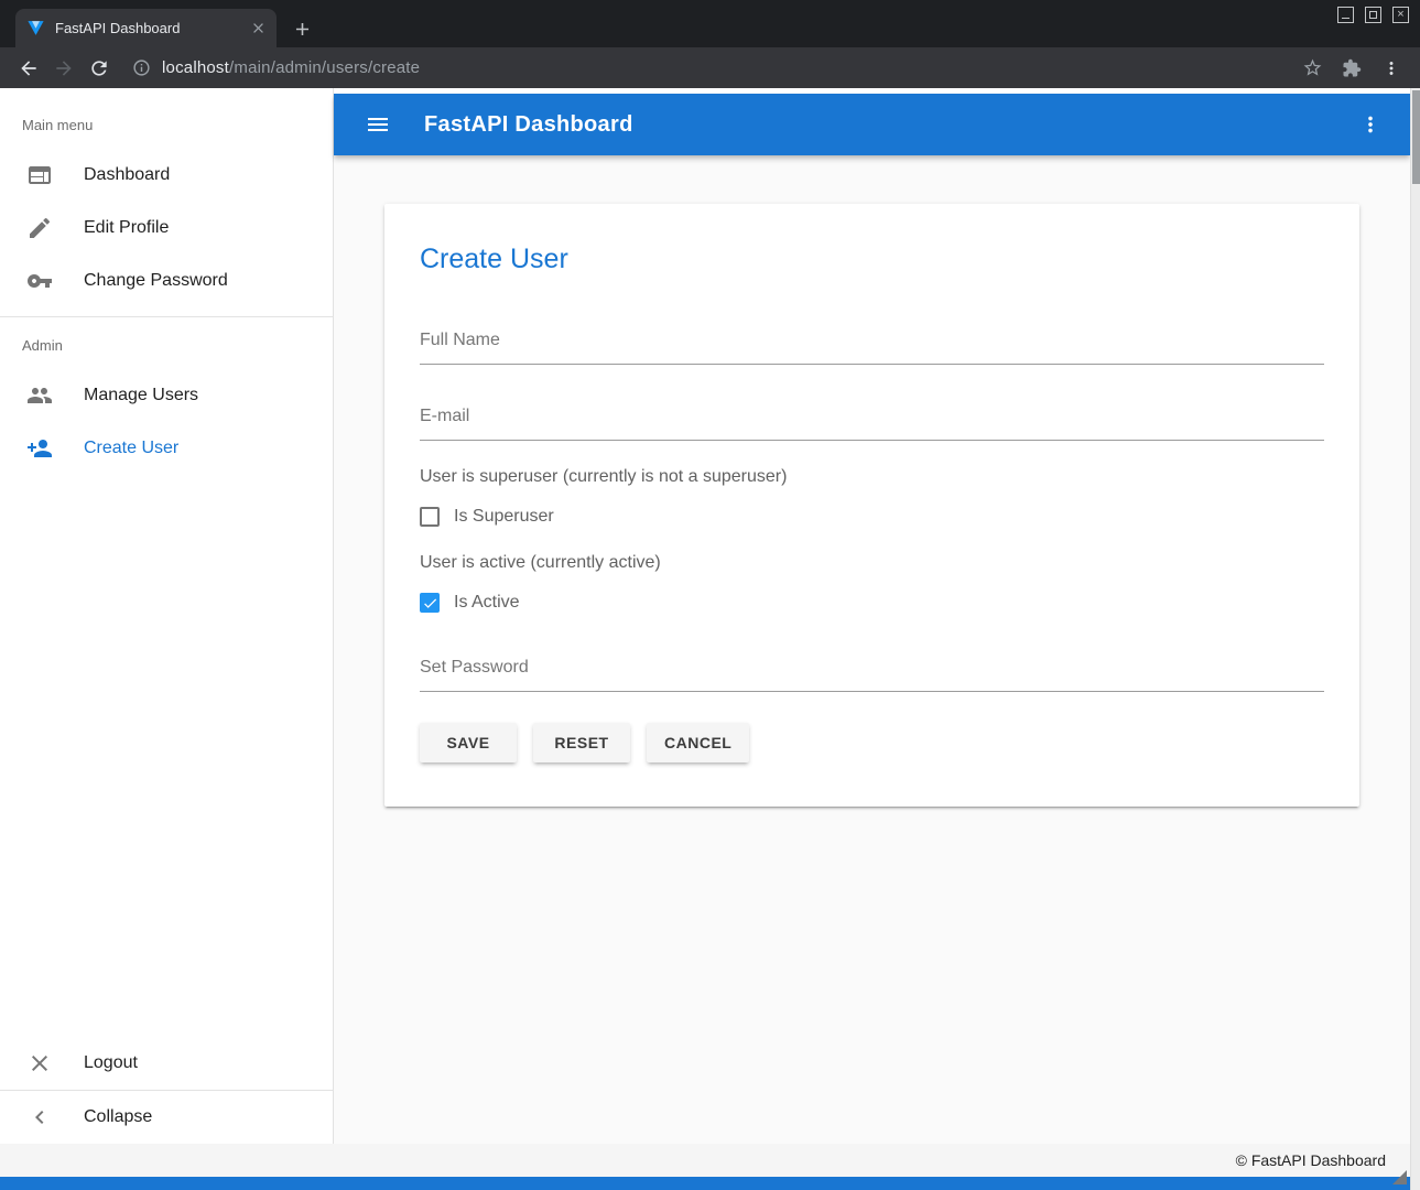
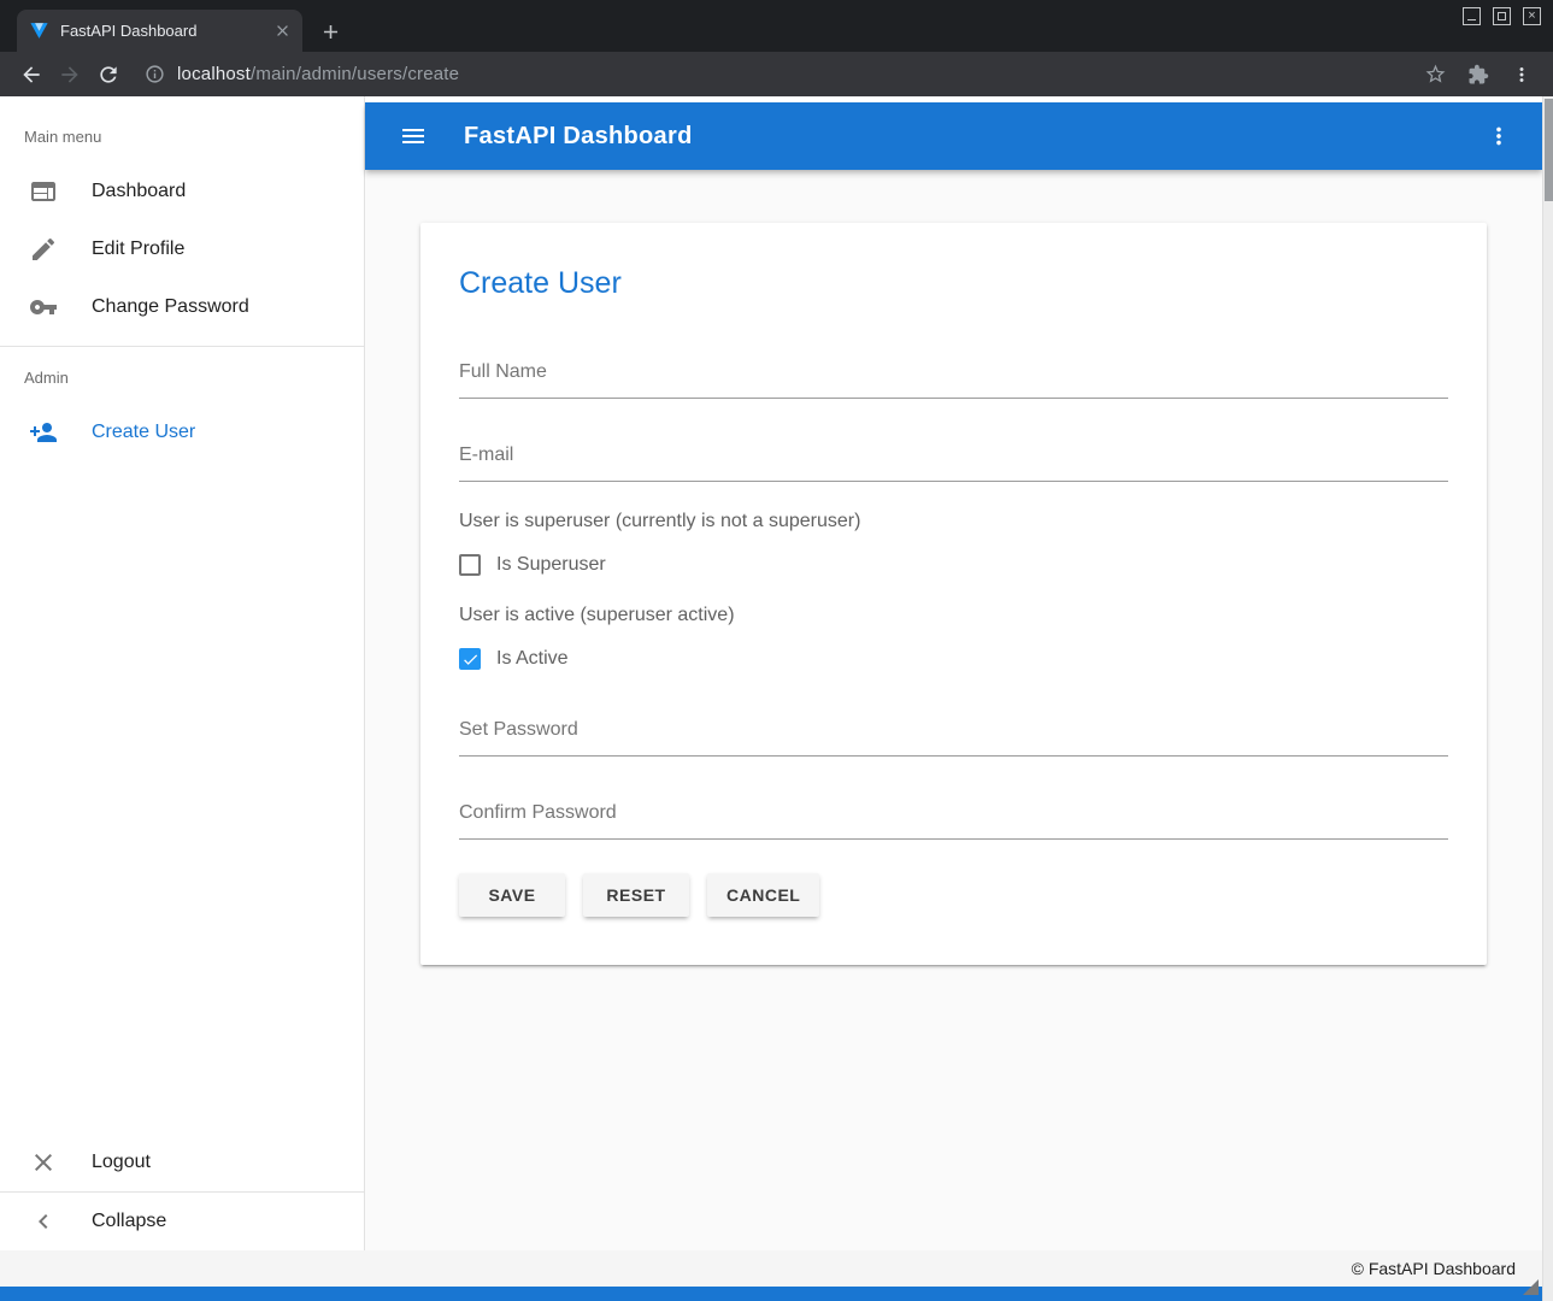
  FastAPI Dashboard
  ×
  localhost/main/admin/users/create
  Main menu
  Dashboard
  Edit Profile
  Change Password
  Admin
- Manage Users
  Create User
  Logout
  Collapse
  FastAPI Dashboard
  Create User
  Full Name
  E-mail
  User is superuser (currently is not a superuser)
  Is Superuser
- User is active (currently active)
+ User is active (superuser active)
  Is Active
  Set Password
+ Confirm Password
  SAVE
  RESET
  CANCEL
  © FastAPI Dashboard
